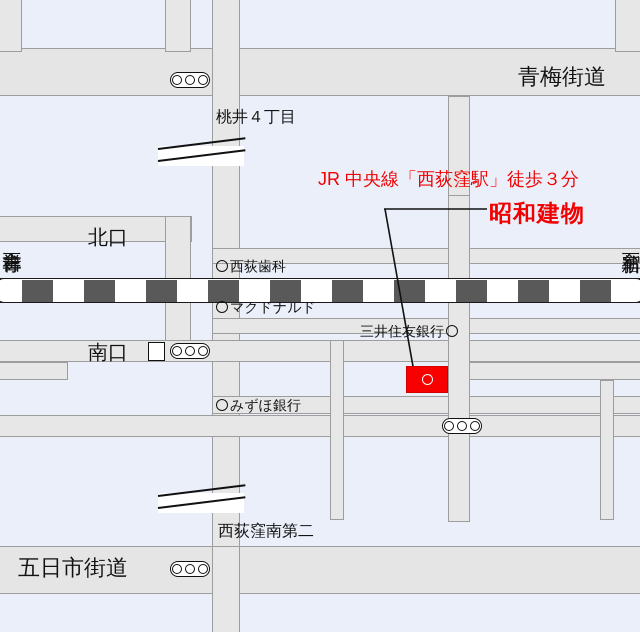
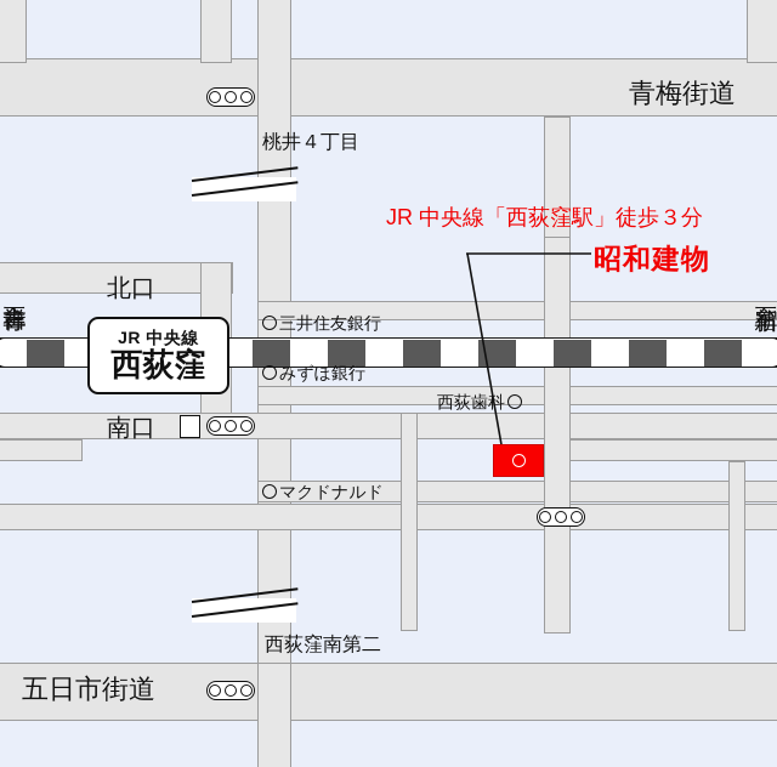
+ JR 中央線
+ 西荻窪
  JR 中央線「西荻窪駅」徒歩３分
  昭和建物
  青梅街道
  五日市街道
  桃井４丁目
  西荻窪南第二
  北口
  南口
- 西荻歯科
+ 三井住友銀行
- マクドナルド
+ みずほ銀行
- 三井住友銀行
+ 西荻歯科
- みずほ銀行
+ マクドナルド
